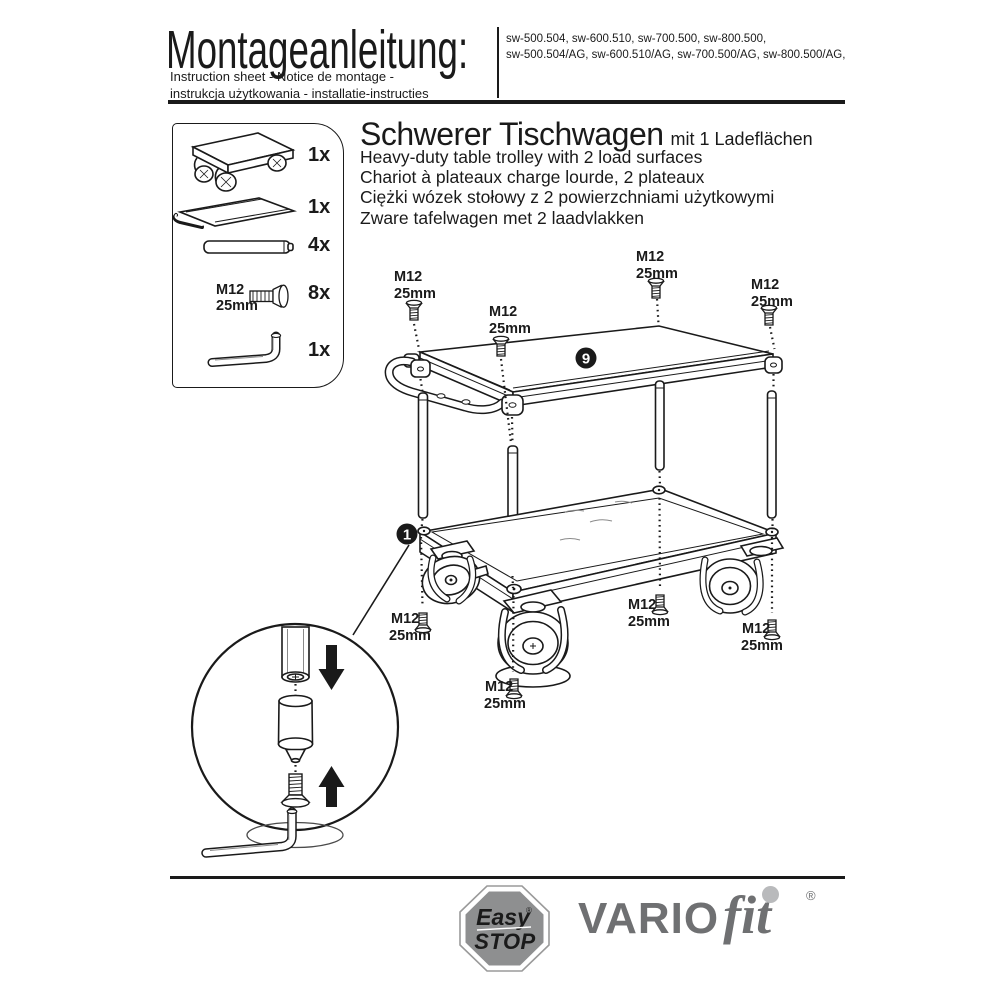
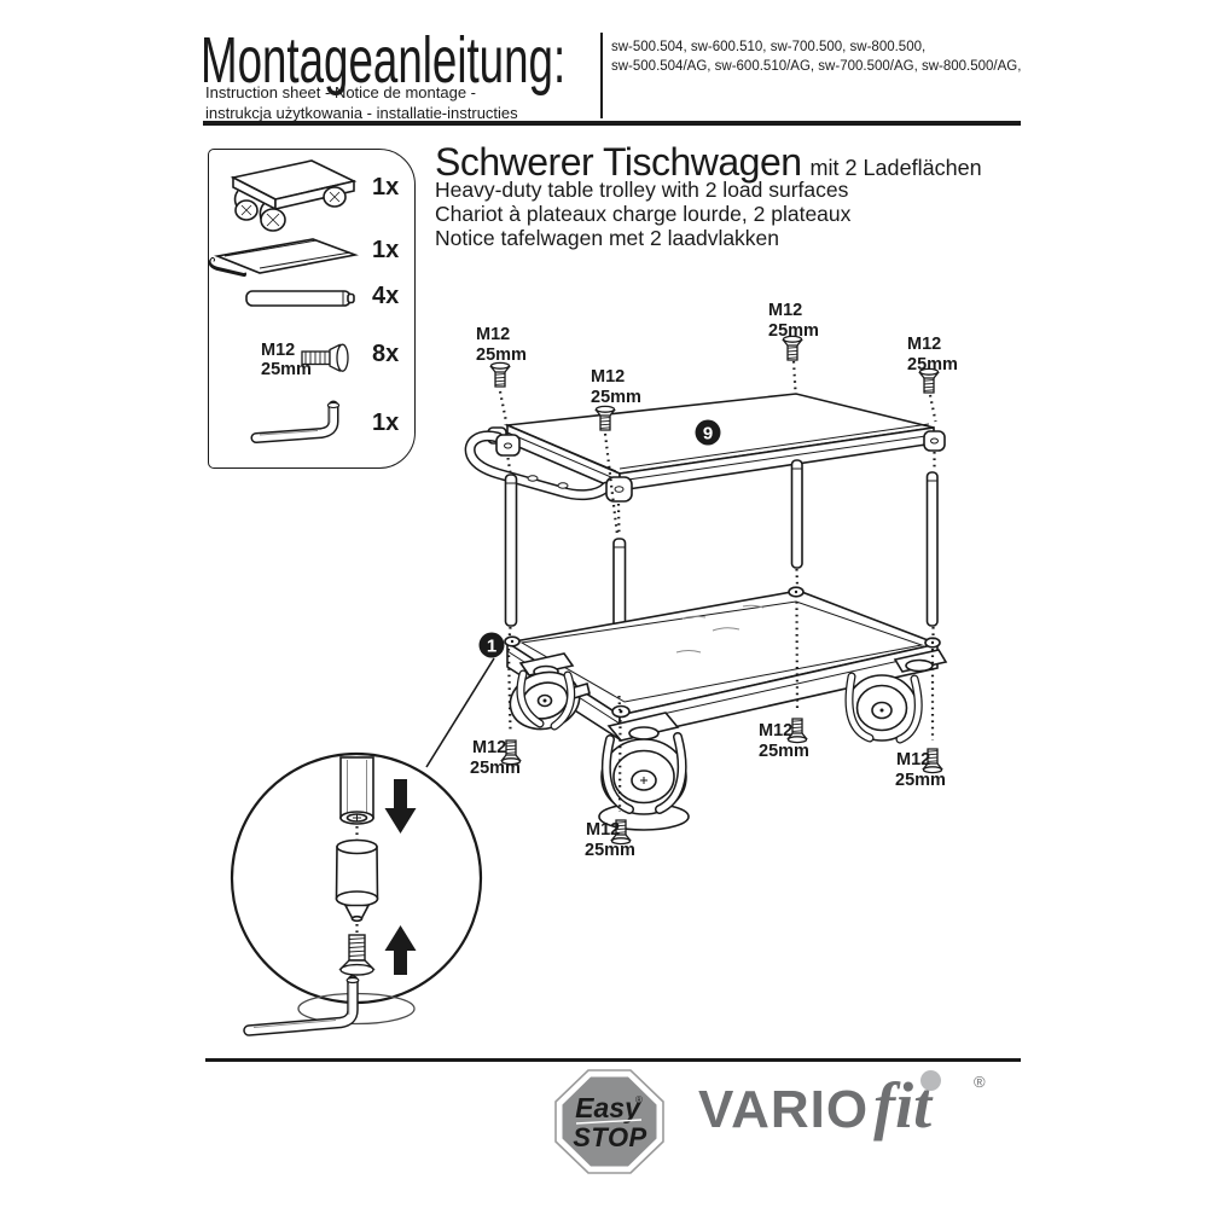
  Montageanleitung:
  Instruction sheet - Notice de montage -
  instrukcja użytkowania - installatie-instructies
  sw-500.504, sw-600.510, sw-700.500, sw-800.500,
  sw-500.504/AG, sw-600.510/AG, sw-700.500/AG, sw-800.500/AG,
- Schwerer Tischwagen mit 1 Ladeflächen
+ Schwerer Tischwagen mit 2 Ladeflächen
  Heavy-duty table trolley with 2 load surfaces
  Chariot à plateaux charge lourde, 2 plateaux
- Ciężki wózek stołowy z 2 powierzchniami użytkowymi
- Zware tafelwagen met 2 laadvlakken
+ Notice tafelwagen met 2 laadvlakken
  1x
  1x
  4x
  8x
  1x
  M12
  25mm
  M12
  25mm
  M12
  25mm
  M12
  25mm
  M12
  25mm
  M12
  25mm
  M12
  25mm
  M12
  25mm
  M12
  25mm
  9
  1
  Easy
  ®
  STOP
  VARIOfit
  ®
